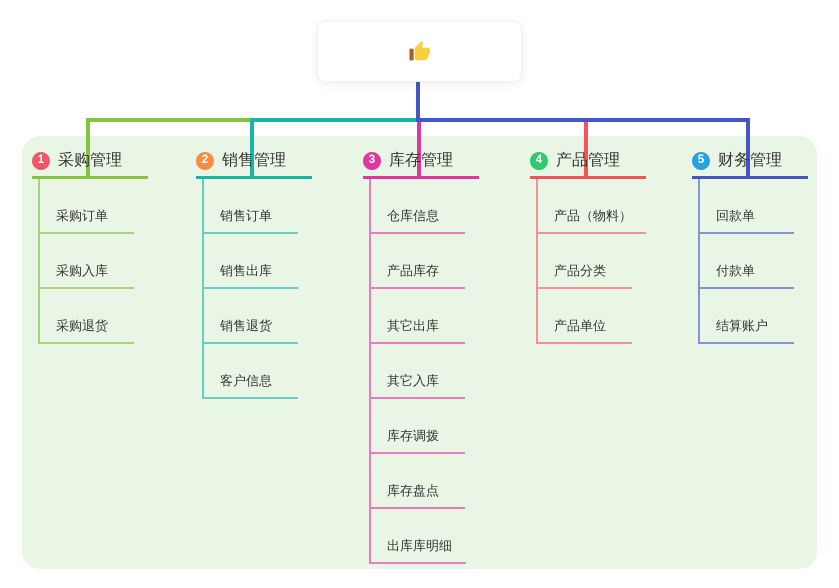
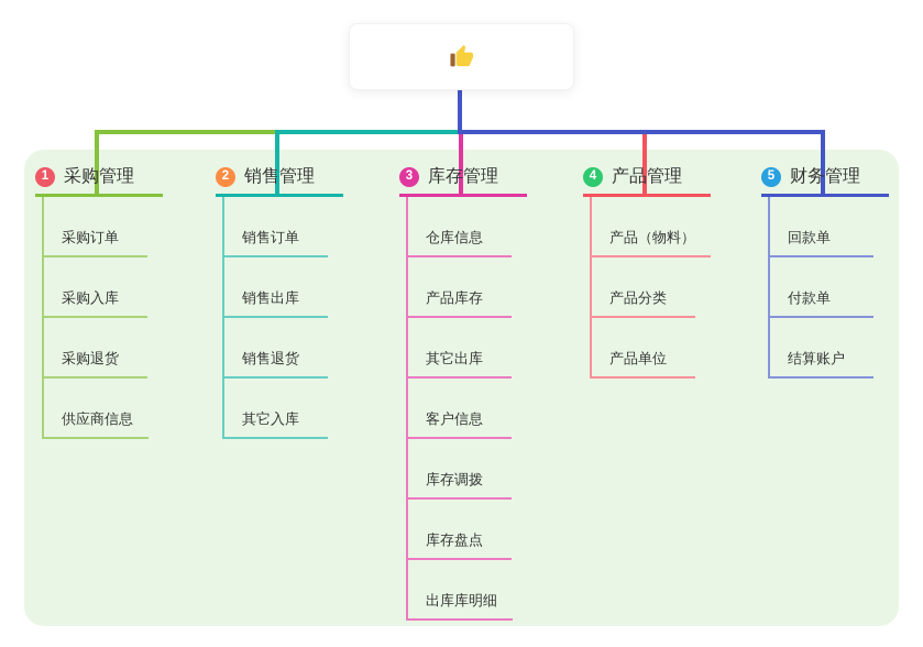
  1
  采购管理
  采购订单
  采购入库
  采购退货
+ 供应商信息
  2
  销售管理
  销售订单
  销售出库
  销售退货
- 客户信息
+ 其它入库
  3
  库存管理
  仓库信息
  产品库存
  其它出库
- 其它入库
+ 客户信息
  库存调拨
  库存盘点
  出库库明细
  4
  产品管理
  产品（物料）
  产品分类
  产品单位
  5
  财务管理
  回款单
  付款单
  结算账户
